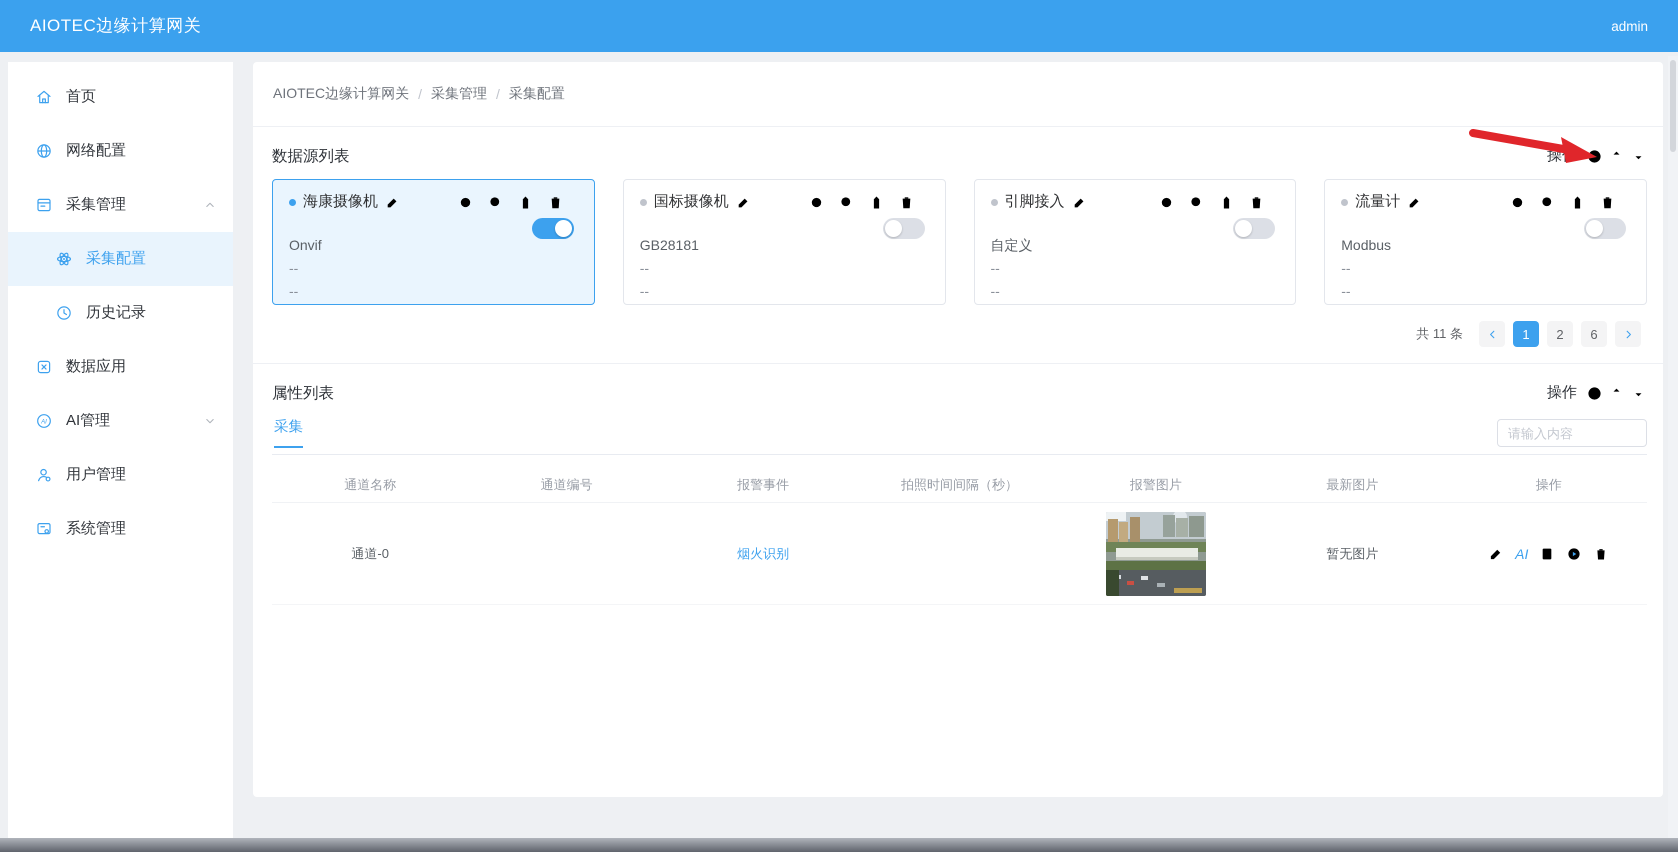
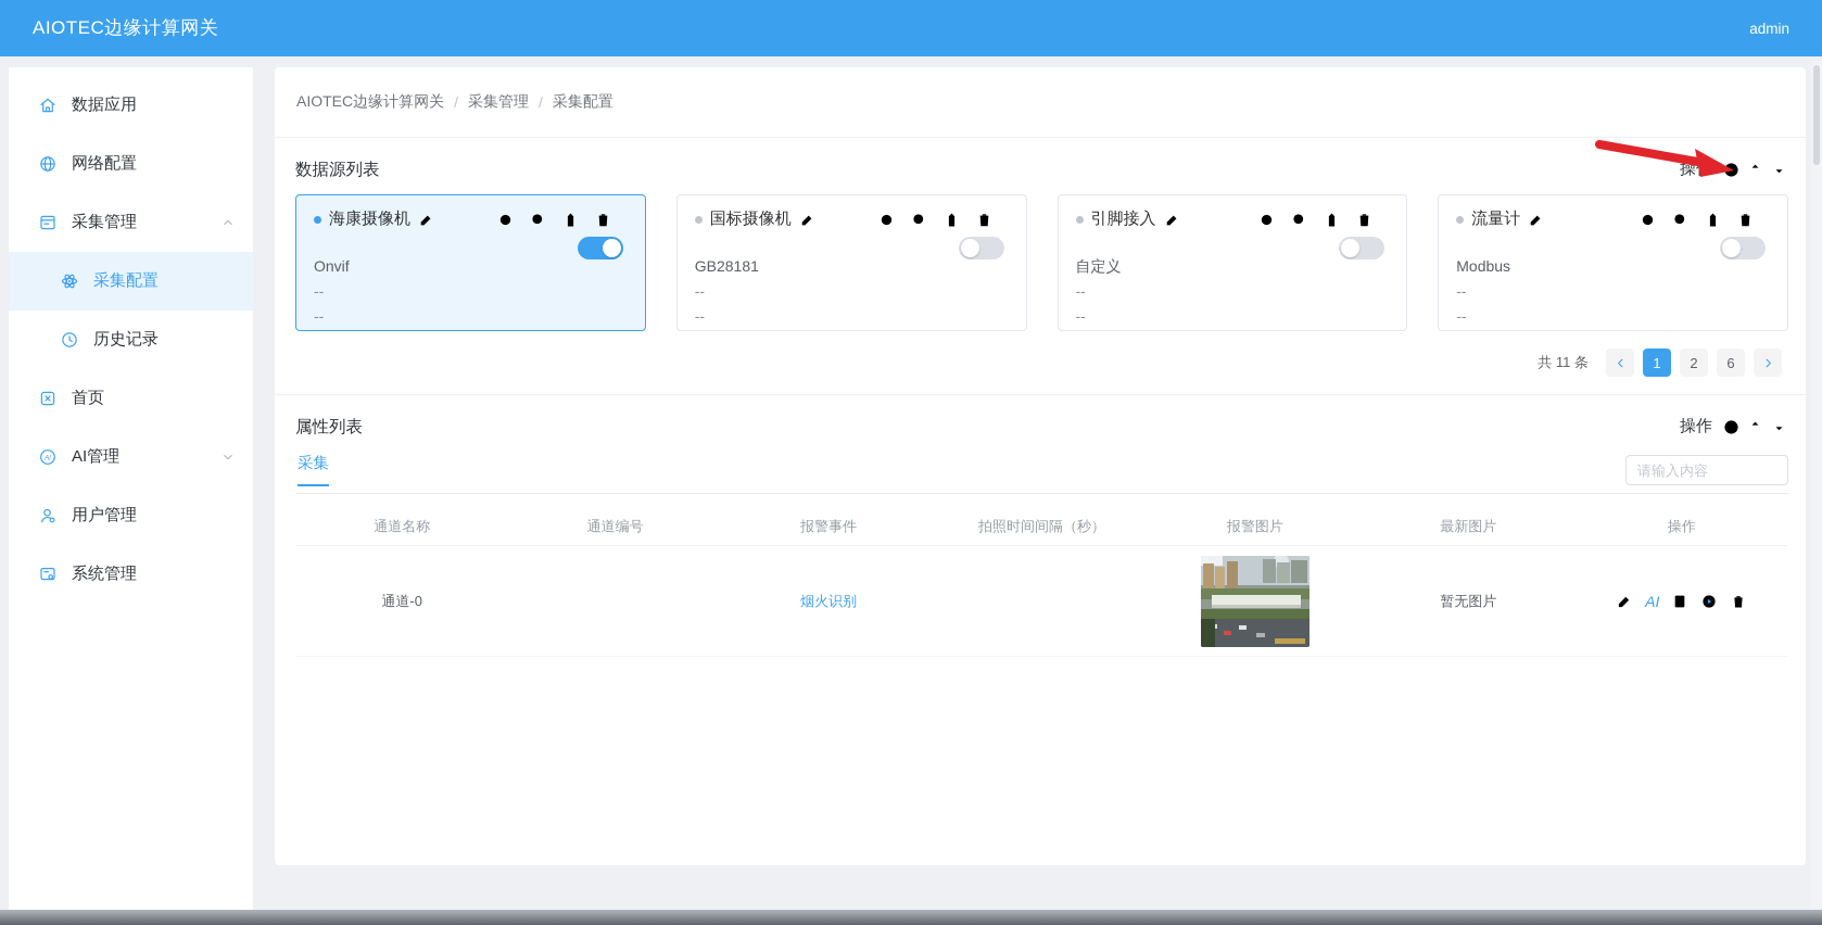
  AIOTEC边缘计算网关
  admin
- 首页
+ 数据应用
  网络配置
  采集管理
  采集配置
  历史记录
- 数据应用
+ 首页
  AI管理
  用户管理
  系统管理
  AIOTEC边缘计算网关
  /
  采集管理
  /
  采集配置
  数据源列表
  海康摄像机
  Onvif
  --
  --
  国标摄像机
  GB28181
  --
  --
  引脚接入
  自定义
  --
  --
  流量计
  Modbus
  --
  --
  共 11 条
  1
  2
  6
  属性列表
  操作
  采集
  请输入内容
  通道名称
  通道编号
  报警事件
  拍照时间间隔（秒）
  报警图片
  最新图片
  操作
  通道-0
  烟火识别
  暂无图片
  AI
